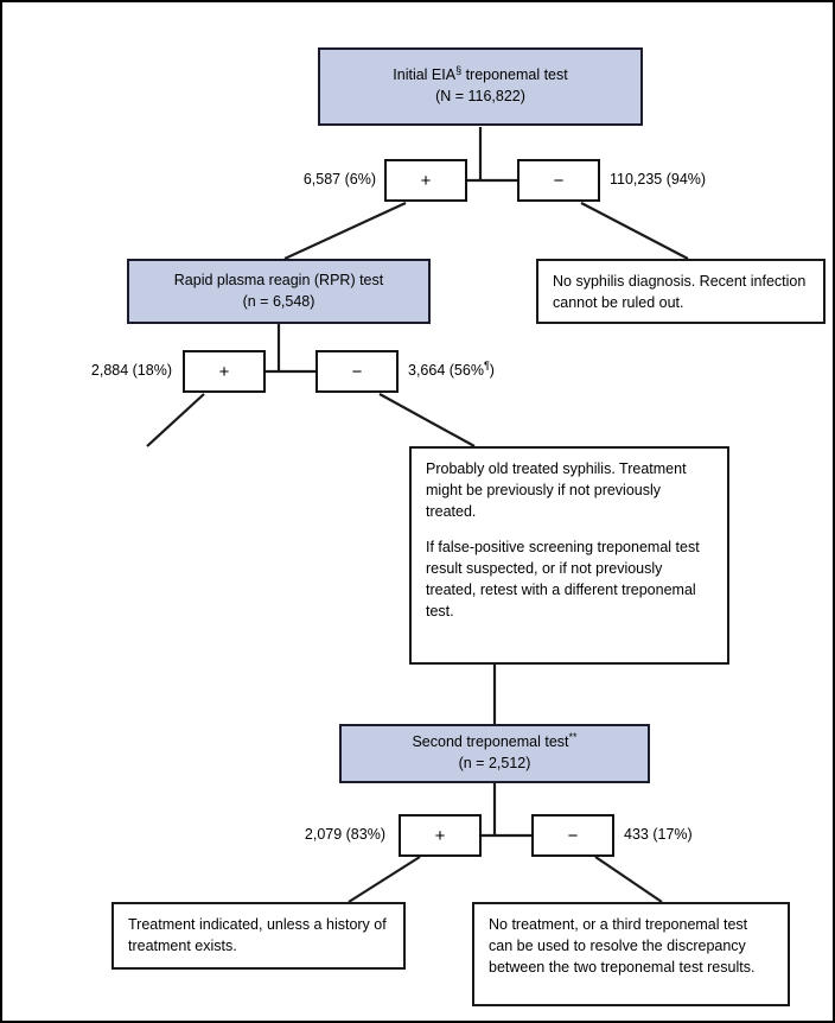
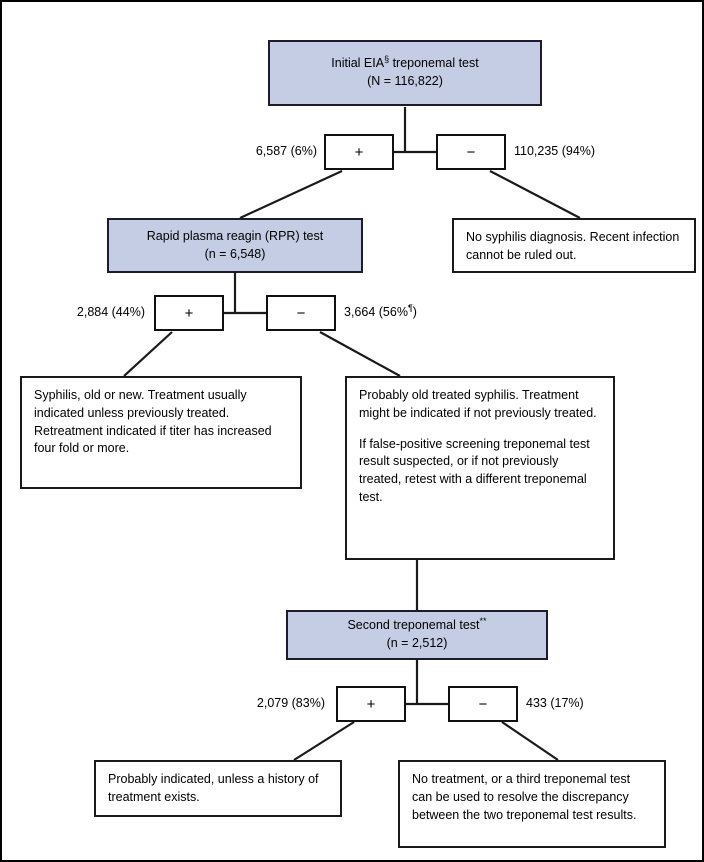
  Initial EIA§ treponemal test
  (N = 116,822)
  6,587 (6%)
  +
  −
  110,235 (94%)
  Rapid plasma reagin (RPR) test
  (n = 6,548)
  No syphilis diagnosis. Recent infection cannot be ruled out.
- 2,884 (18%)
+ 2,884 (44%)
  +
  −
  3,664 (56%¶)
+ Syphilis, old or new. Treatment usually indicated unless previously treated. Retreatment indicated if titer has increased four fold or more.
- Probably old treated syphilis. Treatment might be previously if not previously treated.
+ Probably old treated syphilis. Treatment might be indicated if not previously treated.
  If false-positive screening treponemal test result suspected, or if not previously treated, retest with a different treponemal test.
  Second treponemal test**
  (n = 2,512)
  2,079 (83%)
  +
  −
  433 (17%)
- Treatment indicated, unless a history of treatment exists.
+ Probably indicated, unless a history of treatment exists.
  No treatment, or a third treponemal test can be used to resolve the discrepancy between the two treponemal test results.
